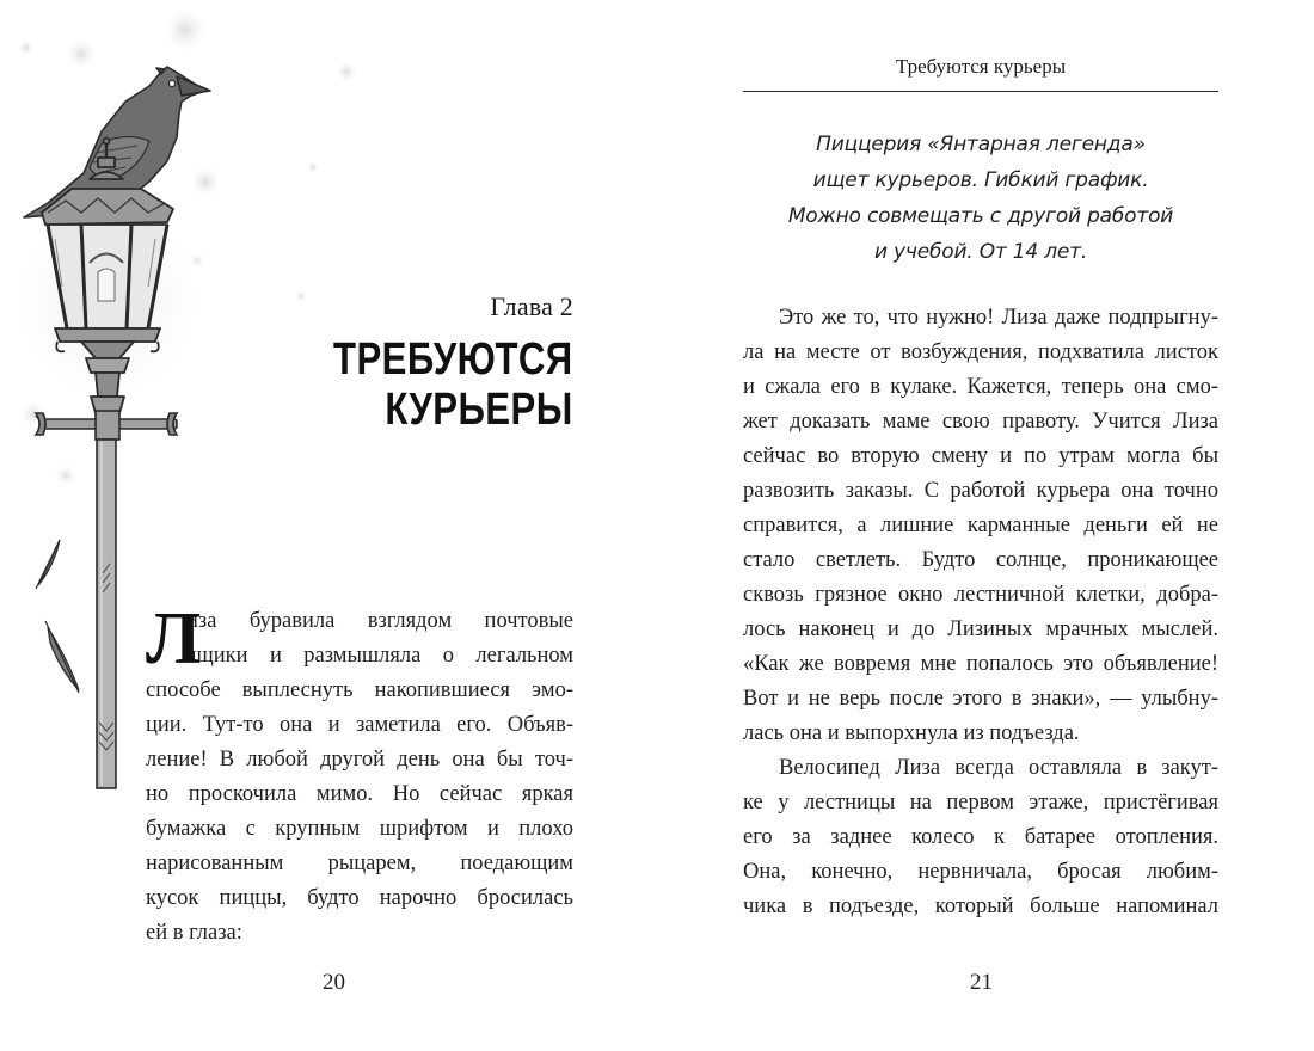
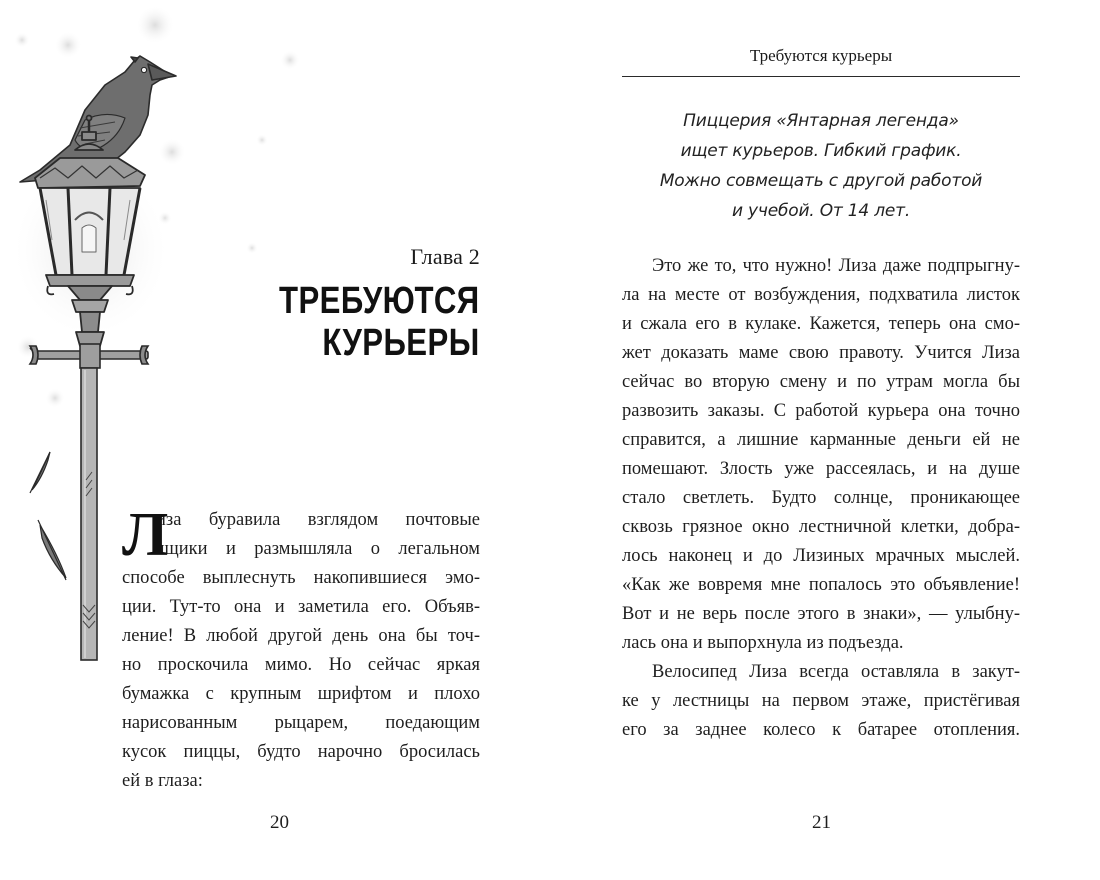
  Глава 2
  ТРЕБУЮТСЯ
  КУРЬЕРЫ
  Л
  иза буравила взглядом почтовые
  ящики и размышляла о легальном
  способе выплеснуть накопившиеся эмо-
  ции. Тут-то она и заметила его. Объяв-
  ление! В любой другой день она бы точ-
  но проскочила мимо. Но сейчас яркая
  бумажка с крупным шрифтом и плохо
  нарисованным рыцарем, поедающим
  кусок пиццы, будто нарочно бросилась
  ей в глаза:
  20
  Требуются курьеры
  Пиццерия «Янтарная легенда»
  ищет курьеров. Гибкий график.
  Можно совмещать с другой работой
  и учебой. От 14 лет.
  Это же то, что нужно! Лиза даже подпрыгну-
  ла на месте от возбуждения, подхватила листок
  и сжала его в кулаке. Кажется, теперь она смо-
  жет доказать маме свою правоту. Учится Лиза
  сейчас во вторую смену и по утрам могла бы
  развозить заказы. С работой курьера она точно
  справится, а лишние карманные деньги ей не
+ помешают. Злость уже рассеялась, и на душе
  стало светлеть. Будто солнце, проникающее
  сквозь грязное окно лестничной клетки, добра-
  лось наконец и до Лизиных мрачных мыслей.
  «Как же вовремя мне попалось это объявление!
  Вот и не верь после этого в знаки», — улыбну-
  лась она и выпорхнула из подъезда.
  Велосипед Лиза всегда оставляла в закут-
  ке у лестницы на первом этаже, пристёгивая
  его за заднее колесо к батарее отопления.
- Она, конечно, нервничала, бросая любим-
- чика в подъезде, который больше напоминал
  21
